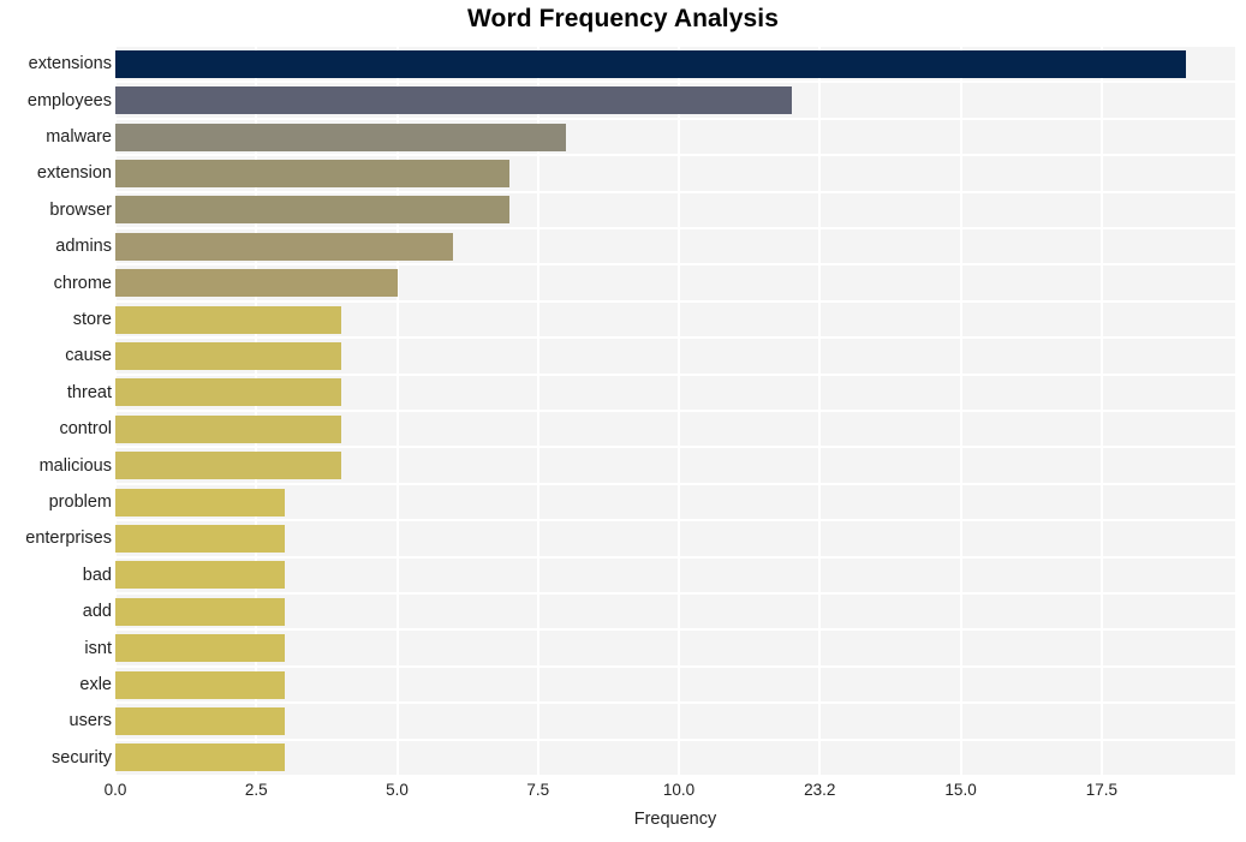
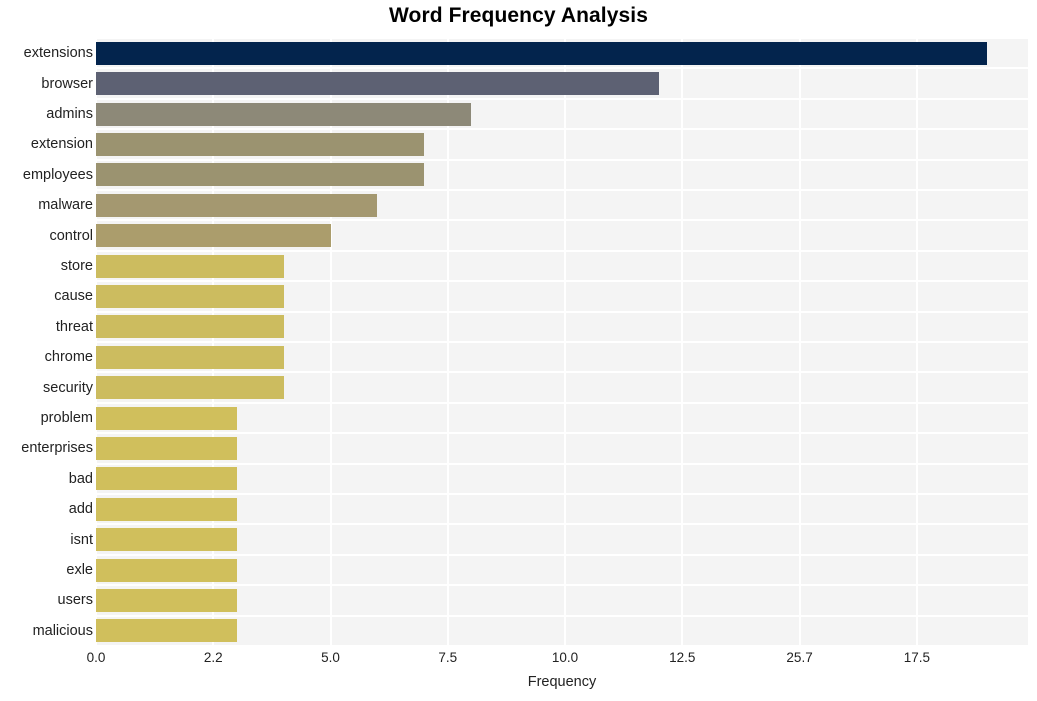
  Word Frequency Analysis
  extensions
- employees
+ browser
- malware
+ admins
  extension
- browser
+ employees
- admins
+ malware
- chrome
+ control
  store
  cause
  threat
- control
+ chrome
- malicious
+ security
  problem
  enterprises
  bad
  add
  isnt
  exle
  users
- security
+ malicious
  0.0
- 2.5
+ 2.2
  5.0
  7.5
  10.0
- 23.2
+ 12.5
- 15.0
+ 25.7
  17.5
  Frequency
